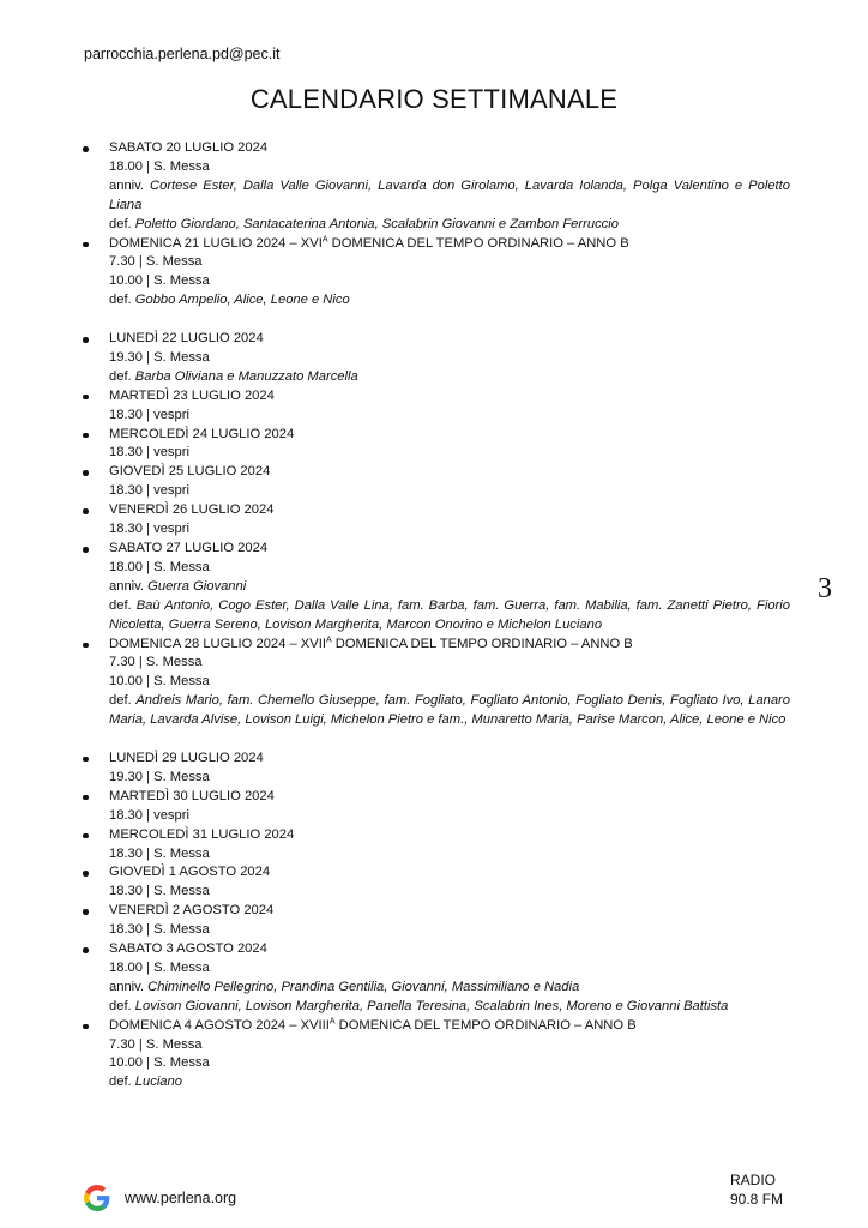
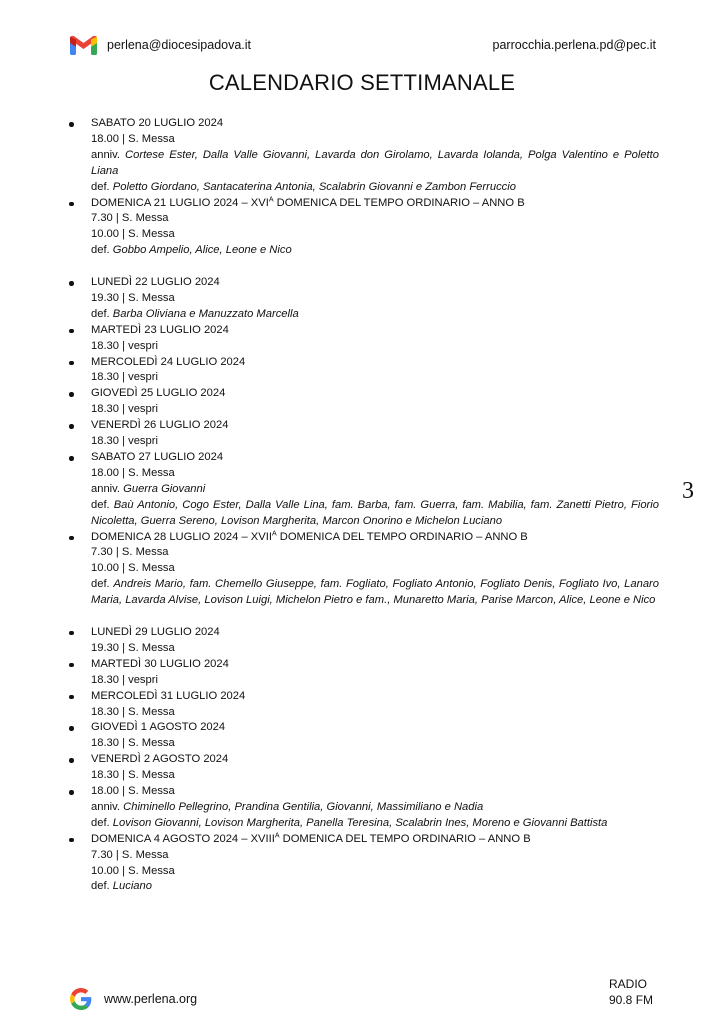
+ perlena@diocesipadova.it
  parrocchia.perlena.pd@pec.it
  CALENDARIO SETTIMANALE
  SABATO 20 LUGLIO 2024
  18.00 | S. Messa
  anniv. Cortese Ester, Dalla Valle Giovanni, Lavarda don Girolamo, Lavarda Iolanda, Polga Valentino e Poletto Liana
  def. Poletto Giordano, Santacaterina Antonia, Scalabrin Giovanni e Zambon Ferruccio
  DOMENICA 21 LUGLIO 2024 – XVI DOMENICA DEL TEMPO ORDINARIO – ANNO B
  7.30 | S. Messa
  10.00 | S. Messa
  def. Gobbo Ampelio, Alice, Leone e Nico
  LUNEDÌ 22 LUGLIO 2024
  19.30 | S. Messa
  def. Barba Oliviana e Manuzzato Marcella
  MARTEDÌ 23 LUGLIO 2024
  18.30 | vespri
  MERCOLEDÌ 24 LUGLIO 2024
  18.30 | vespri
  GIOVEDÌ 25 LUGLIO 2024
  18.30 | vespri
  VENERDÌ 26 LUGLIO 2024
  18.30 | vespri
  SABATO 27 LUGLIO 2024
  18.00 | S. Messa
  anniv. Guerra Giovanni
  def. Baù Antonio, Cogo Ester, Dalla Valle Lina, fam. Barba, fam. Guerra, fam. Mabilia, fam. Zanetti Pietro, Fiorio Nicoletta, Guerra Sereno, Lovison Margherita, Marcon Onorino e Michelon Luciano
  DOMENICA 28 LUGLIO 2024 – XVII DOMENICA DEL TEMPO ORDINARIO – ANNO B
  7.30 | S. Messa
  10.00 | S. Messa
  def. Andreis Mario, fam. Chemello Giuseppe, fam. Fogliato, Fogliato Antonio, Fogliato Denis, Fogliato Ivo, Lanaro Maria, Lavarda Alvise, Lovison Luigi, Michelon Pietro e fam., Munaretto Maria, Parise Marcon, Alice, Leone e Nico
  LUNEDÌ 29 LUGLIO 2024
  19.30 | S. Messa
  MARTEDÌ 30 LUGLIO 2024
  18.30 | vespri
  MERCOLEDÌ 31 LUGLIO 2024
  18.30 | S. Messa
  GIOVEDÌ 1 AGOSTO 2024
  18.30 | S. Messa
  VENERDÌ 2 AGOSTO 2024
  18.30 | S. Messa
- SABATO 3 AGOSTO 2024
  18.00 | S. Messa
  anniv. Chiminello Pellegrino, Prandina Gentilia, Giovanni, Massimiliano e Nadia
  def. Lovison Giovanni, Lovison Margherita, Panella Teresina, Scalabrin Ines, Moreno e Giovanni Battista
  DOMENICA 4 AGOSTO 2024 – XVIII DOMENICA DEL TEMPO ORDINARIO – ANNO B
  7.30 | S. Messa
  10.00 | S. Messa
  def. Luciano
  3
  www.perlena.org
  RADIO
  90.8 FM
